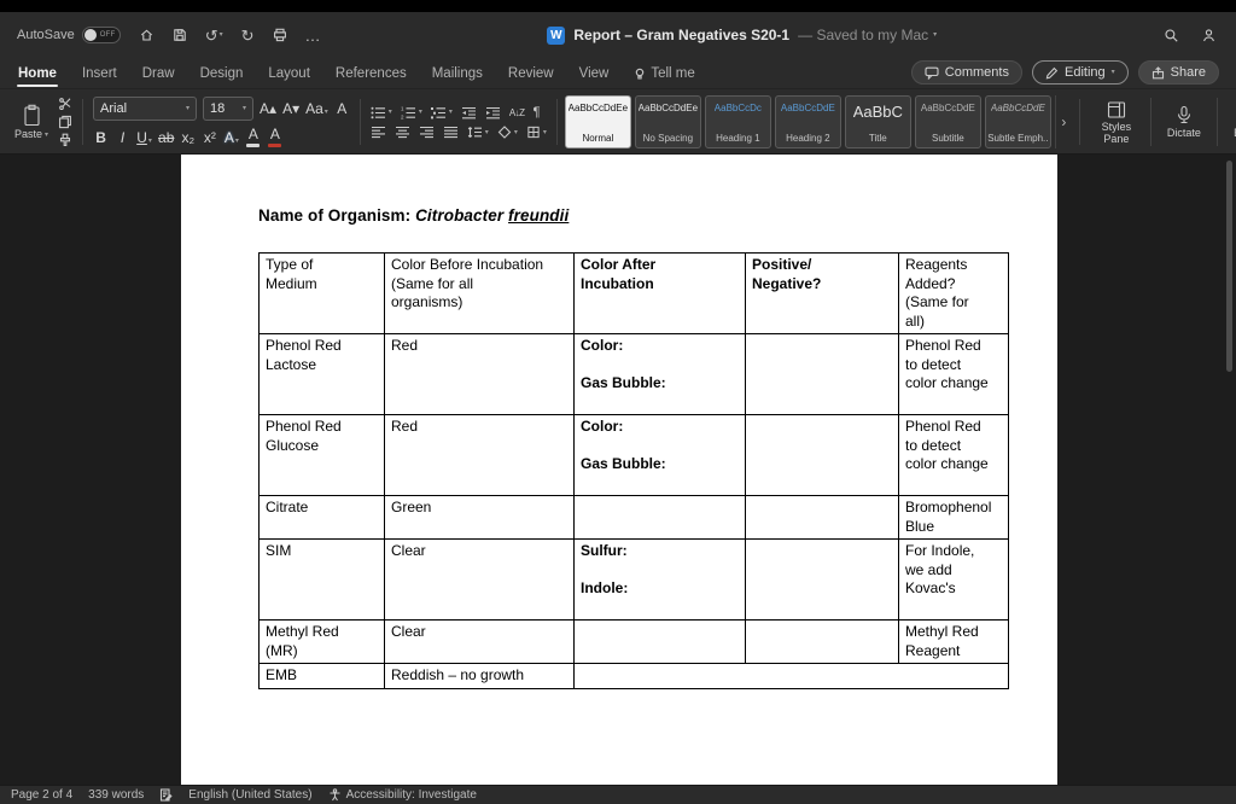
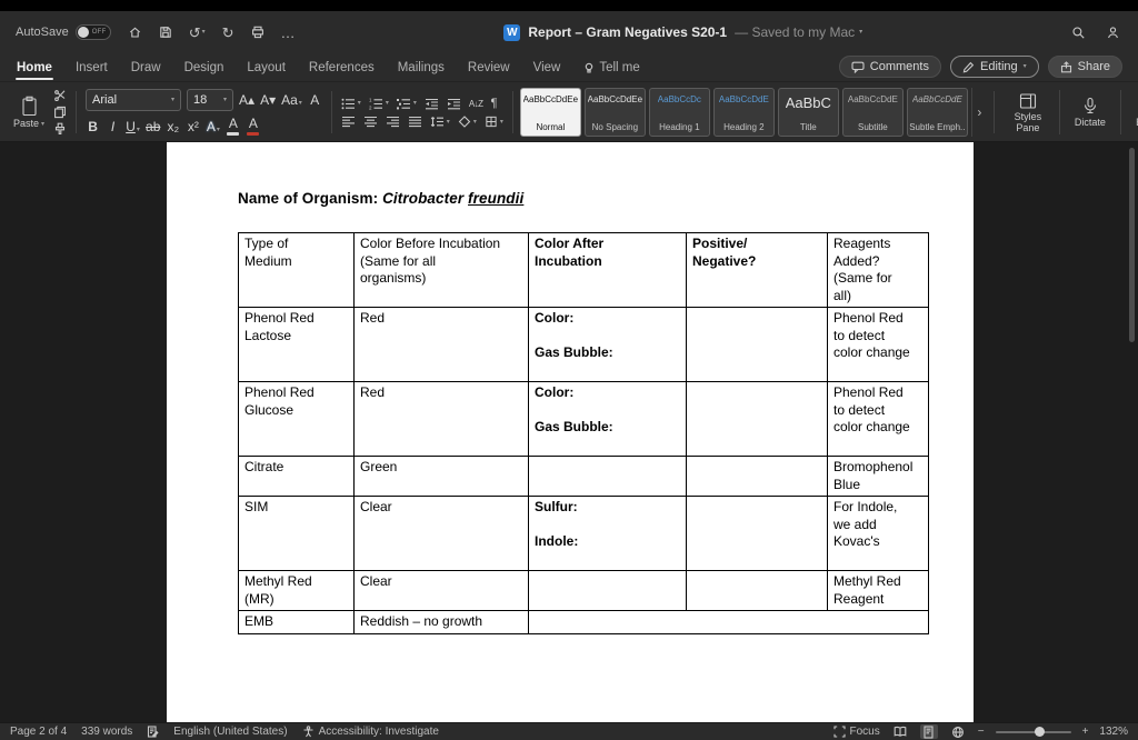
  AutoSave
  ↺
  ↻
  …
  W
  Report – Gram Negatives S20-1
  — Saved to my Mac
  Home
  Insert
  Draw
  Design
  Layout
  References
  Mailings
  Review
  View
  Tell me
  Comments
  Editing
  Share
  Paste
  Arial
  18
  A▴
  A▾
  Aa
  A
  B
  I
  U
  ab
  x₂
  x²
  A
  A
  A
  A↓Z
  ¶
  AaBbCcDdEe
  Normal
  AaBbCcDdEe
  No Spacing
  AaBbCcDc
  Heading 1
  AaBbCcDdE
  Heading 2
  AaBbC
  Title
  AaBbCcDdE
  Subtitle
  AaBbCcDdE
  Subtle Emph..
  ›
  Styles Pane
  Dictate
  Name of Organism: Citrobacter freundii
  Type ofMedium	Color Before Incubation(Same for allorganisms)	Color AfterIncubation	Positive/Negative?	ReagentsAdded?(Same forall)
  Phenol RedLactose	Red	Color: Gas Bubble:		Phenol Redto detectcolor change
  Phenol RedGlucose	Red	Color: Gas Bubble:		Phenol Redto detectcolor change
  Citrate	Green			BromophenolBlue
  SIM	Clear	Sulfur: Indole:		For Indole,we addKovac's
  Methyl Red(MR)	Clear			Methyl RedReagent
  EMB	Reddish – no growth
  Page 2 of 4
  339 words
  English (United States)
  Accessibility: Investigate
+ Focus
+ −
+ +
+ 132%
